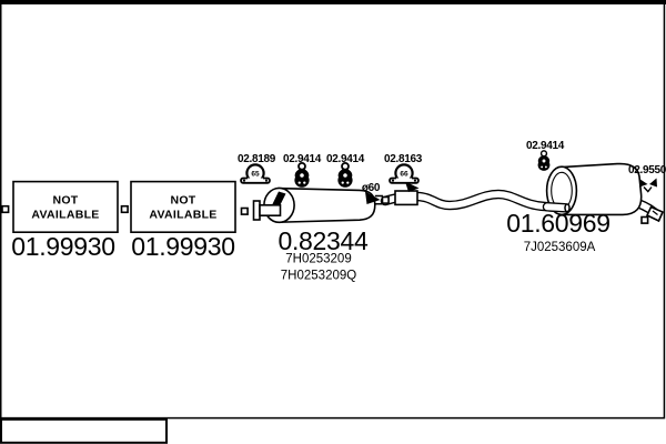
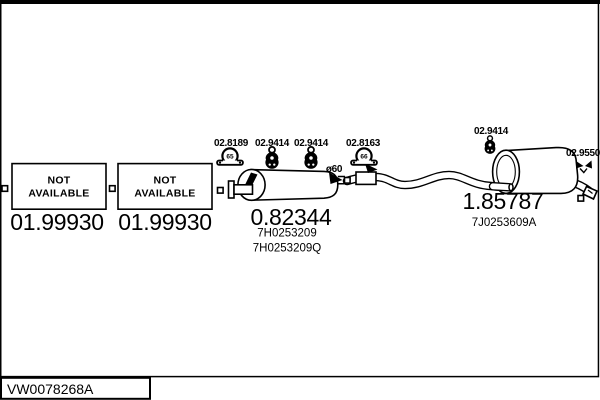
  NOT
  AVAILABLE
  01.99930
  NOT
  AVAILABLE
  01.99930
  02.8189
  02.9414
  02.9414
  02.8163
  ø60
  02.9414
  02.9550
  0.82344
  7H0253209
  7H0253209Q
- 01.60969
+ 1.85787
  7J0253609A
+ VW0078268A
